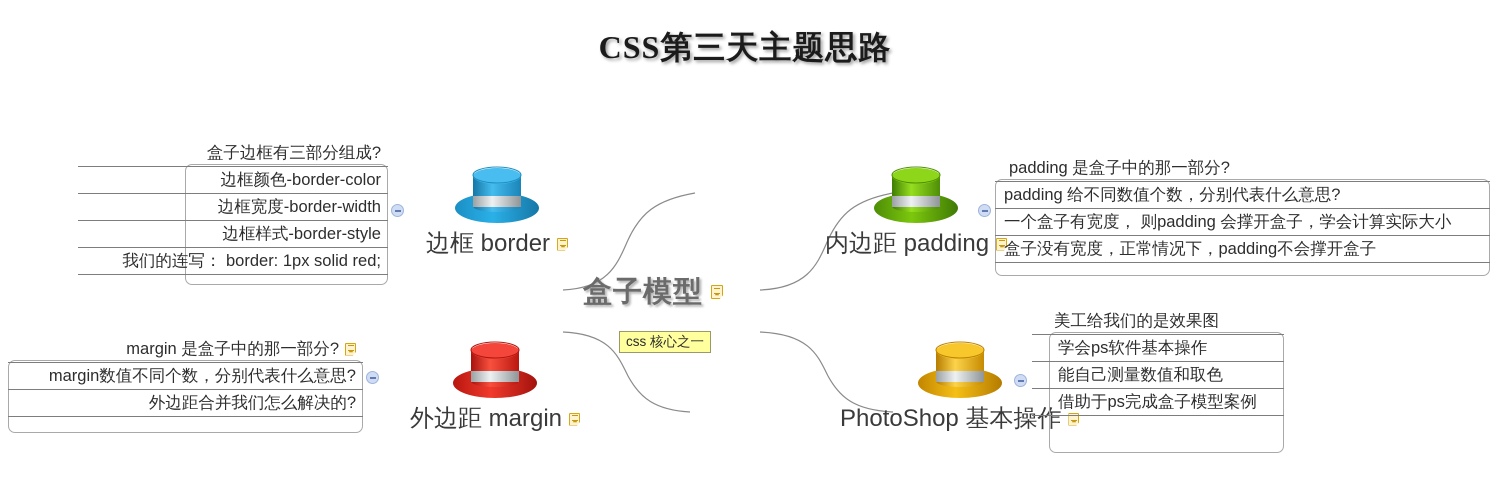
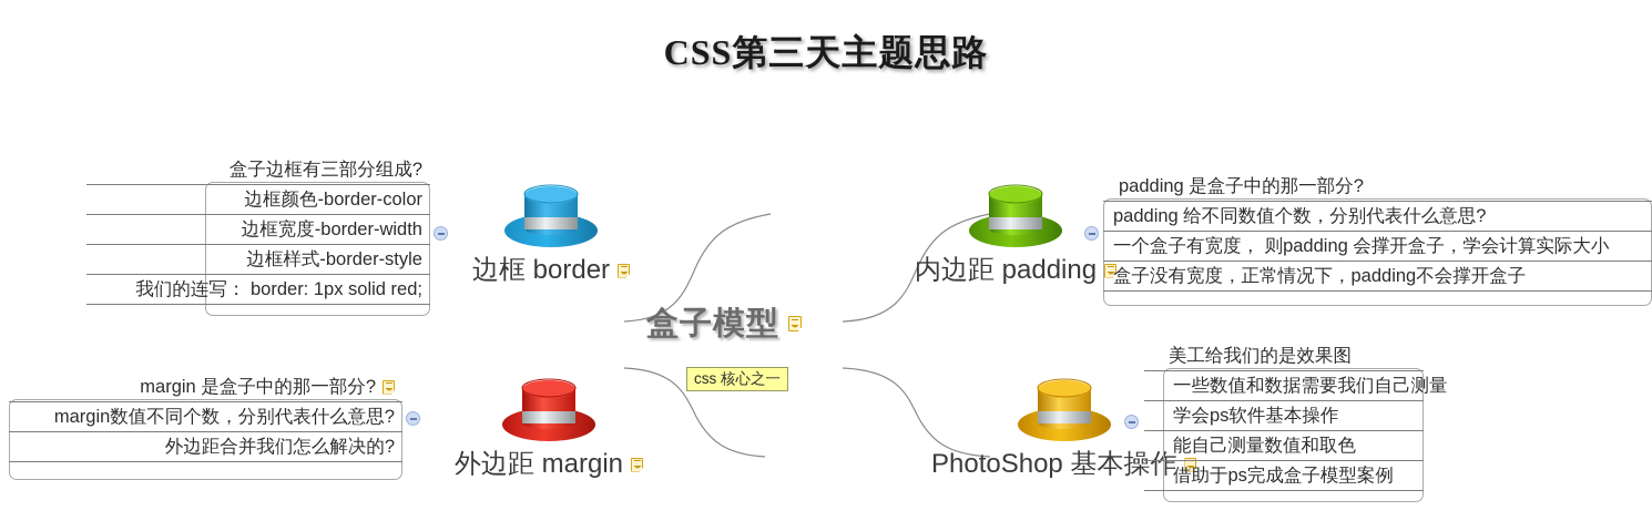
  CSS第三天主题思路
  盒子模型
  css 核心之一
  边框 border
  盒子边框有三部分组成?
  边框颜色-border-color
  边框宽度-border-width
  边框样式-border-style
  我们的连写： border: 1px solid red;
  内边距 padding
  padding 是盒子中的那一部分?
  padding 给不同数值个数，分别代表什么意思?
  一个盒子有宽度， 则padding 会撑开盒子，学会计算实际大小
  盒子没有宽度，正常情况下，padding不会撑开盒子
  外边距 margin
  margin 是盒子中的那一部分?
  margin数值不同个数，分别代表什么意思?
  外边距合并我们怎么解决的?
  PhotoShop 基本操作
  美工给我们的是效果图
+ 一些数值和数据需要我们自己测量
  学会ps软件基本操作
  能自己测量数值和取色
  借助于ps完成盒子模型案例
